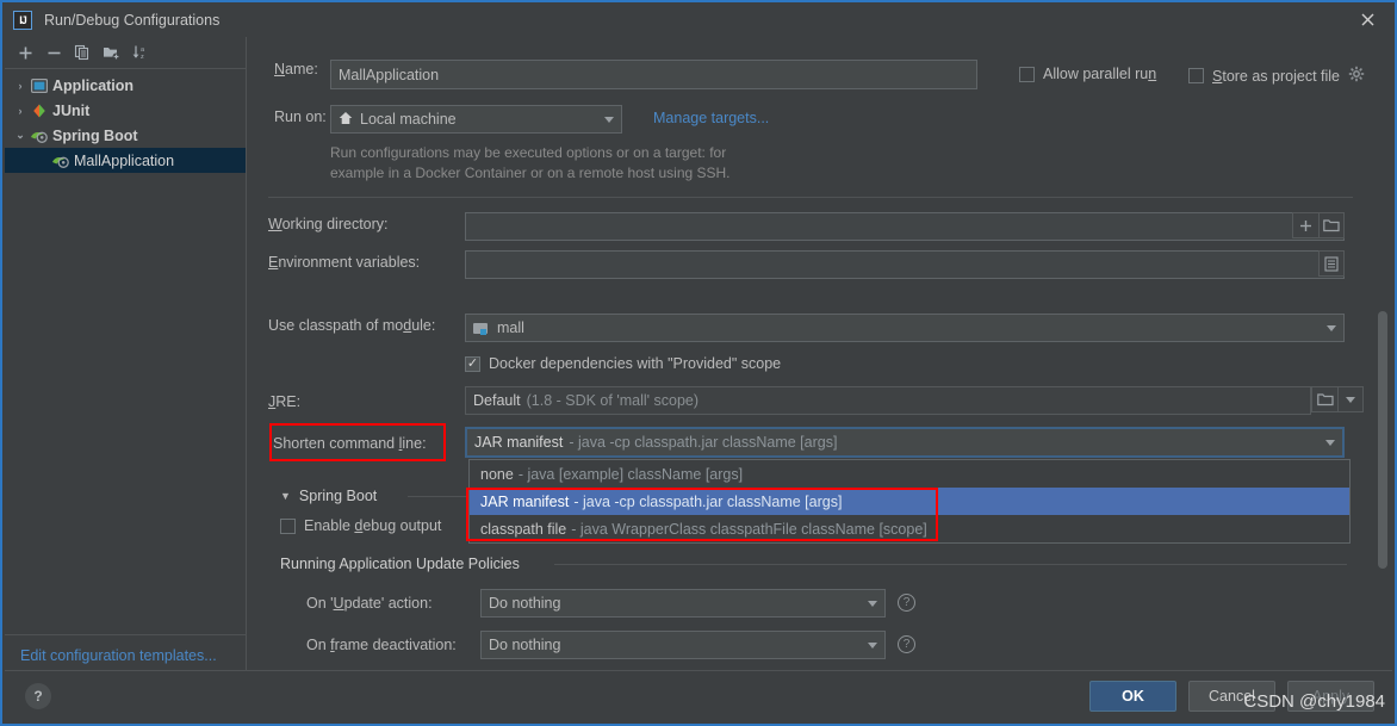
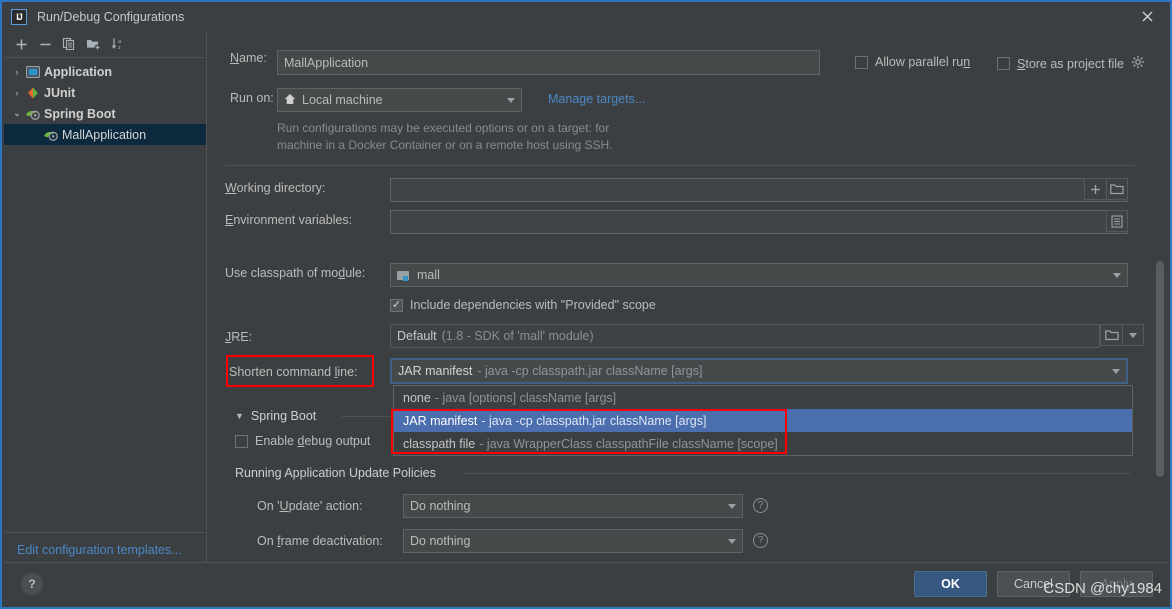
  IJ
  Run/Debug Configurations
  ›
  Application
  ›
  JUnit
  ⌄
  Spring Boot
  MallApplication
  Edit configuration templates...
  Name:
  MallApplication
  Allow parallel run
  Store as project file
  Run on:
  Local machine
  Manage targets...
  Run configurations may be executed options or on a target: for
- example in a Docker Container or on a remote host using SSH.
+ machine in a Docker Container or on a remote host using SSH.
  Working directory:
  Environment variables:
  Use classpath of module:
  mall
  ✓
- Docker dependencies with "Provided" scope
+ Include dependencies with "Provided" scope
  JRE:
  Default
- (1.8 - SDK of 'mall' scope)
+ (1.8 - SDK of 'mall' module)
  Shorten command line:
  JAR manifest
  - java -cp classpath.jar className [args]
  ▼
  Spring Boot
  Enable debug output
  Running Application Update Policies
  On 'Update' action:
  Do nothing
  ?
  On frame deactivation:
  Do nothing
  ?
  none
- - java [example] className [args]
+ - java [options] className [args]
  JAR manifest
  - java -cp classpath.jar className [args]
  classpath file
  - java WrapperClass classpathFile className [scope]
  ?
  OK
  Cancel
  Apply
  CSDN @chy1984
